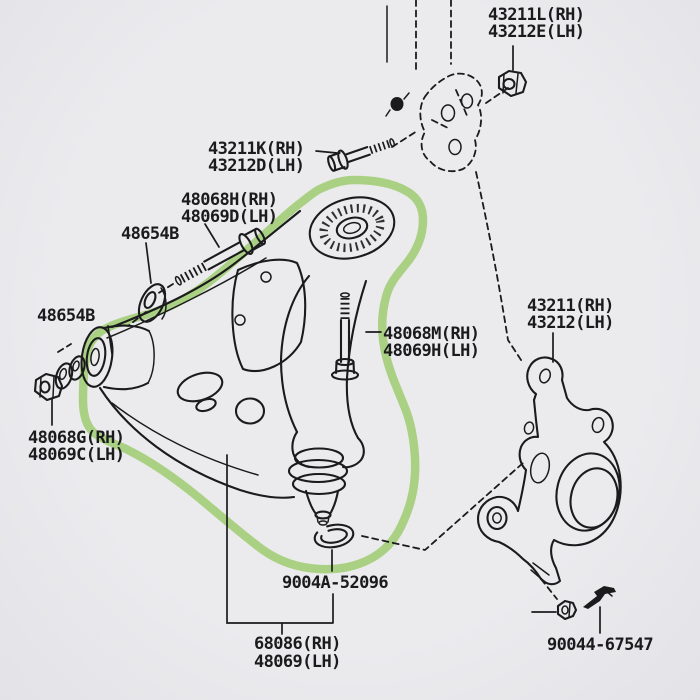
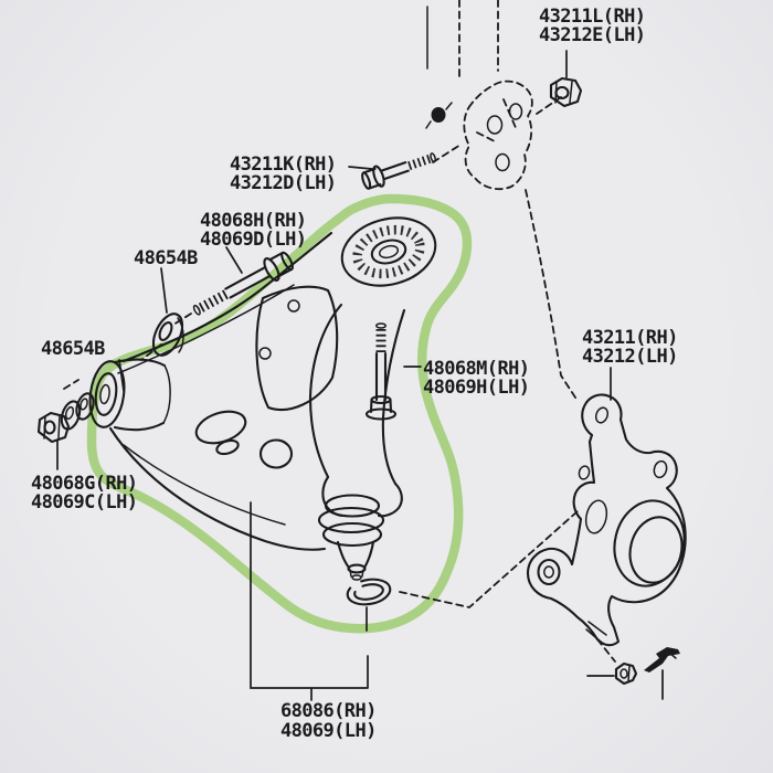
  43211L(RH)
  43212E(LH)
  43211K(RH)
  43212D(LH)
  48068H(RH)
  48069D(LH)
  48654B
  48654B
  48068G(RH)
  48069C(LH)
  48068M(RH)
  48069H(LH)
  43211(RH)
  43212(LH)
- 9004A-52096
- 90044-67547
  68086(RH)
  48069(LH)
